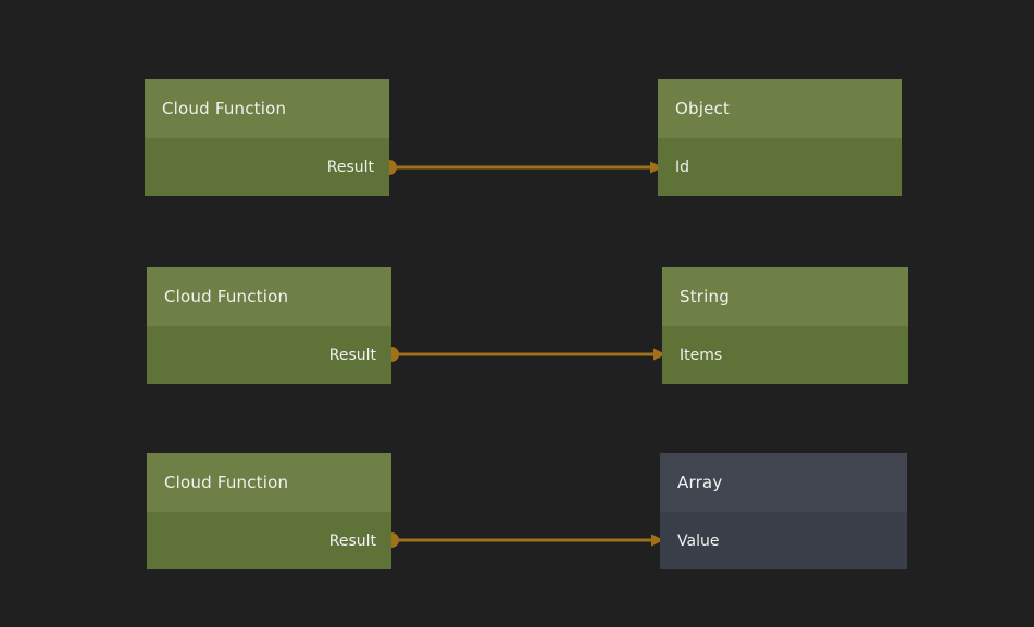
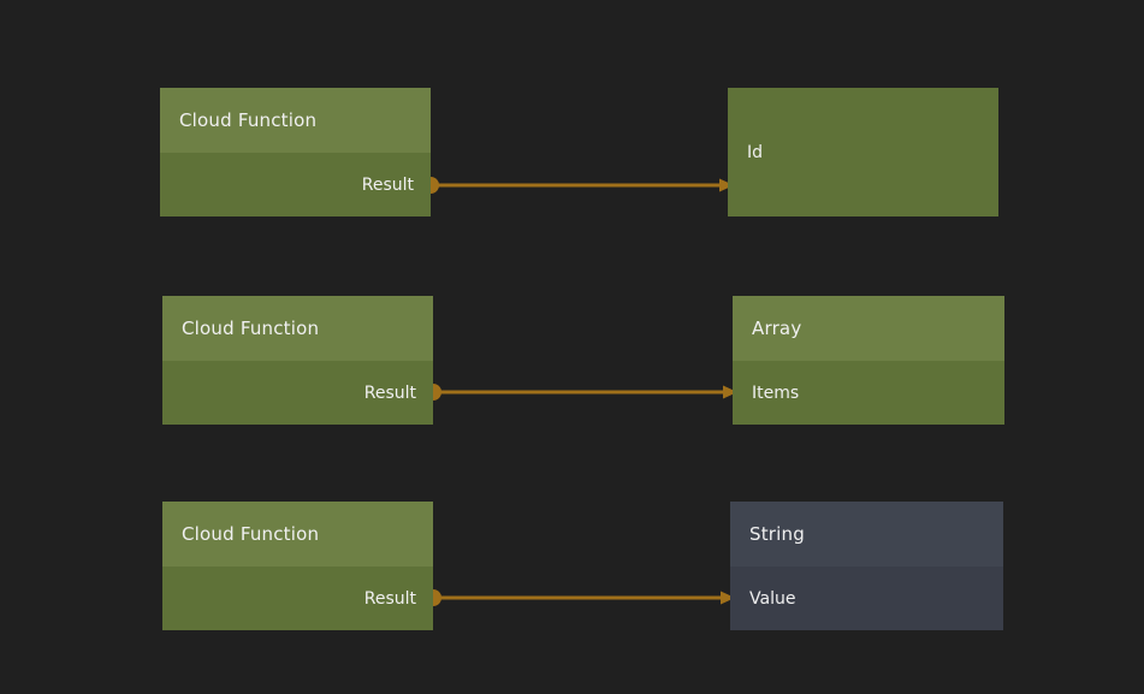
  Cloud Function
  Result
- Object
  Id
  Cloud Function
  Result
- String
+ Array
  Items
  Cloud Function
  Result
- Array
+ String
  Value
